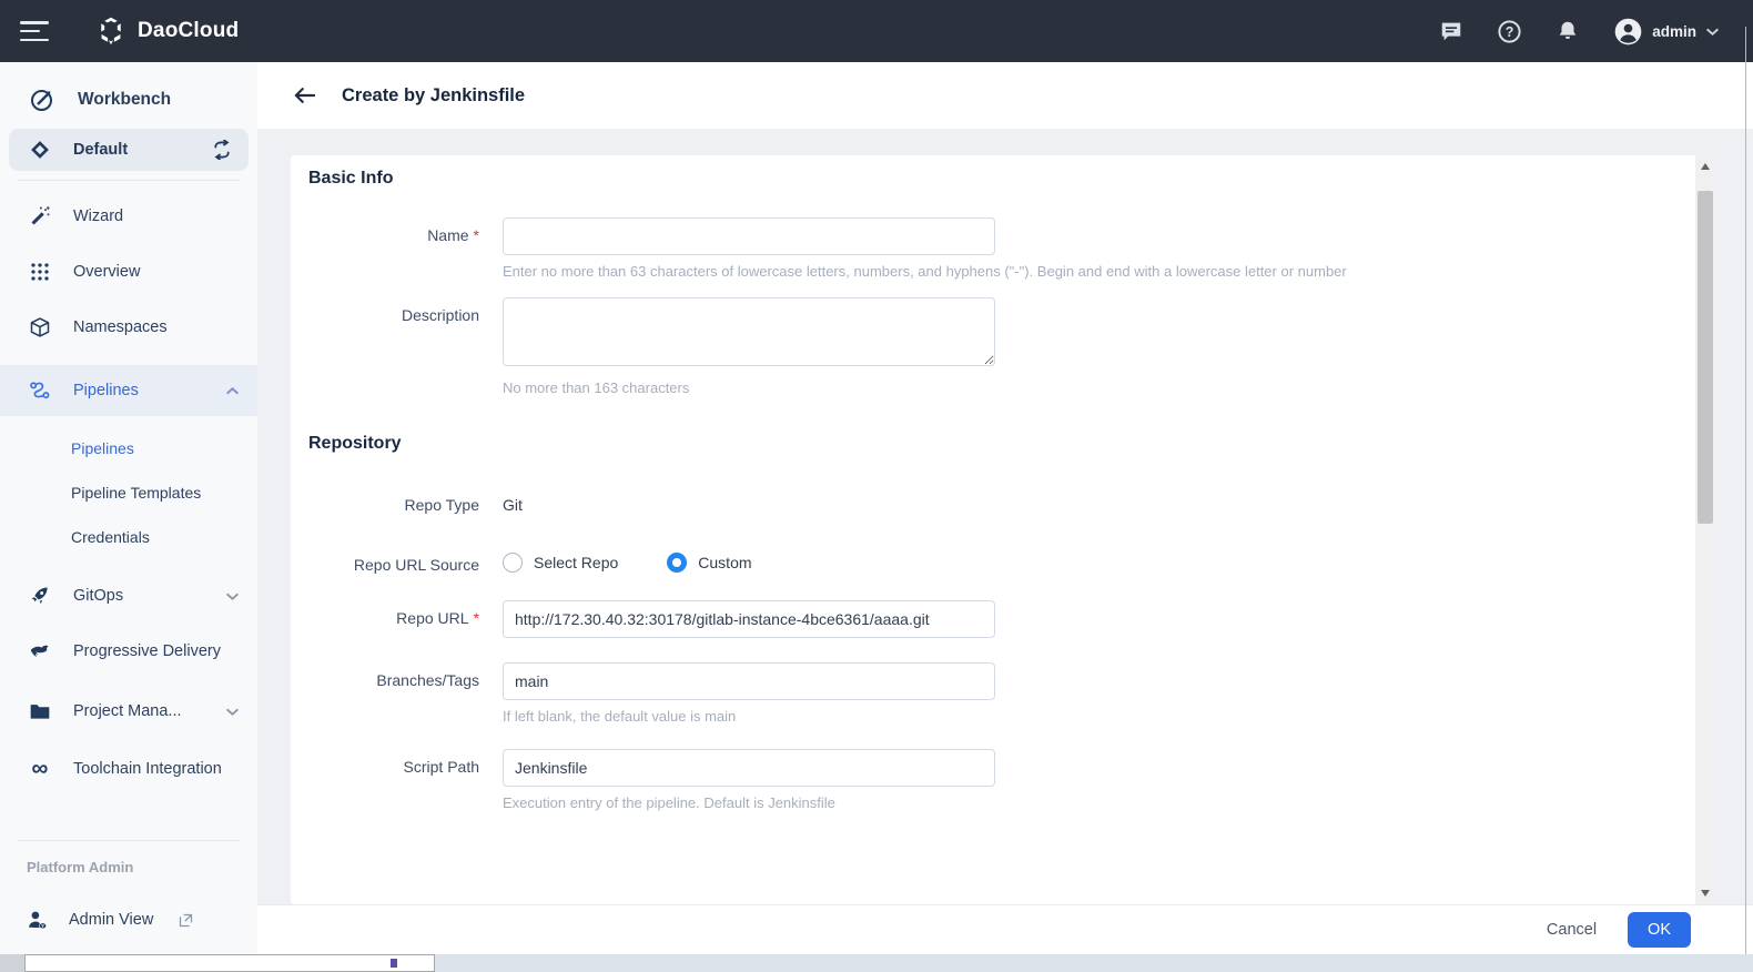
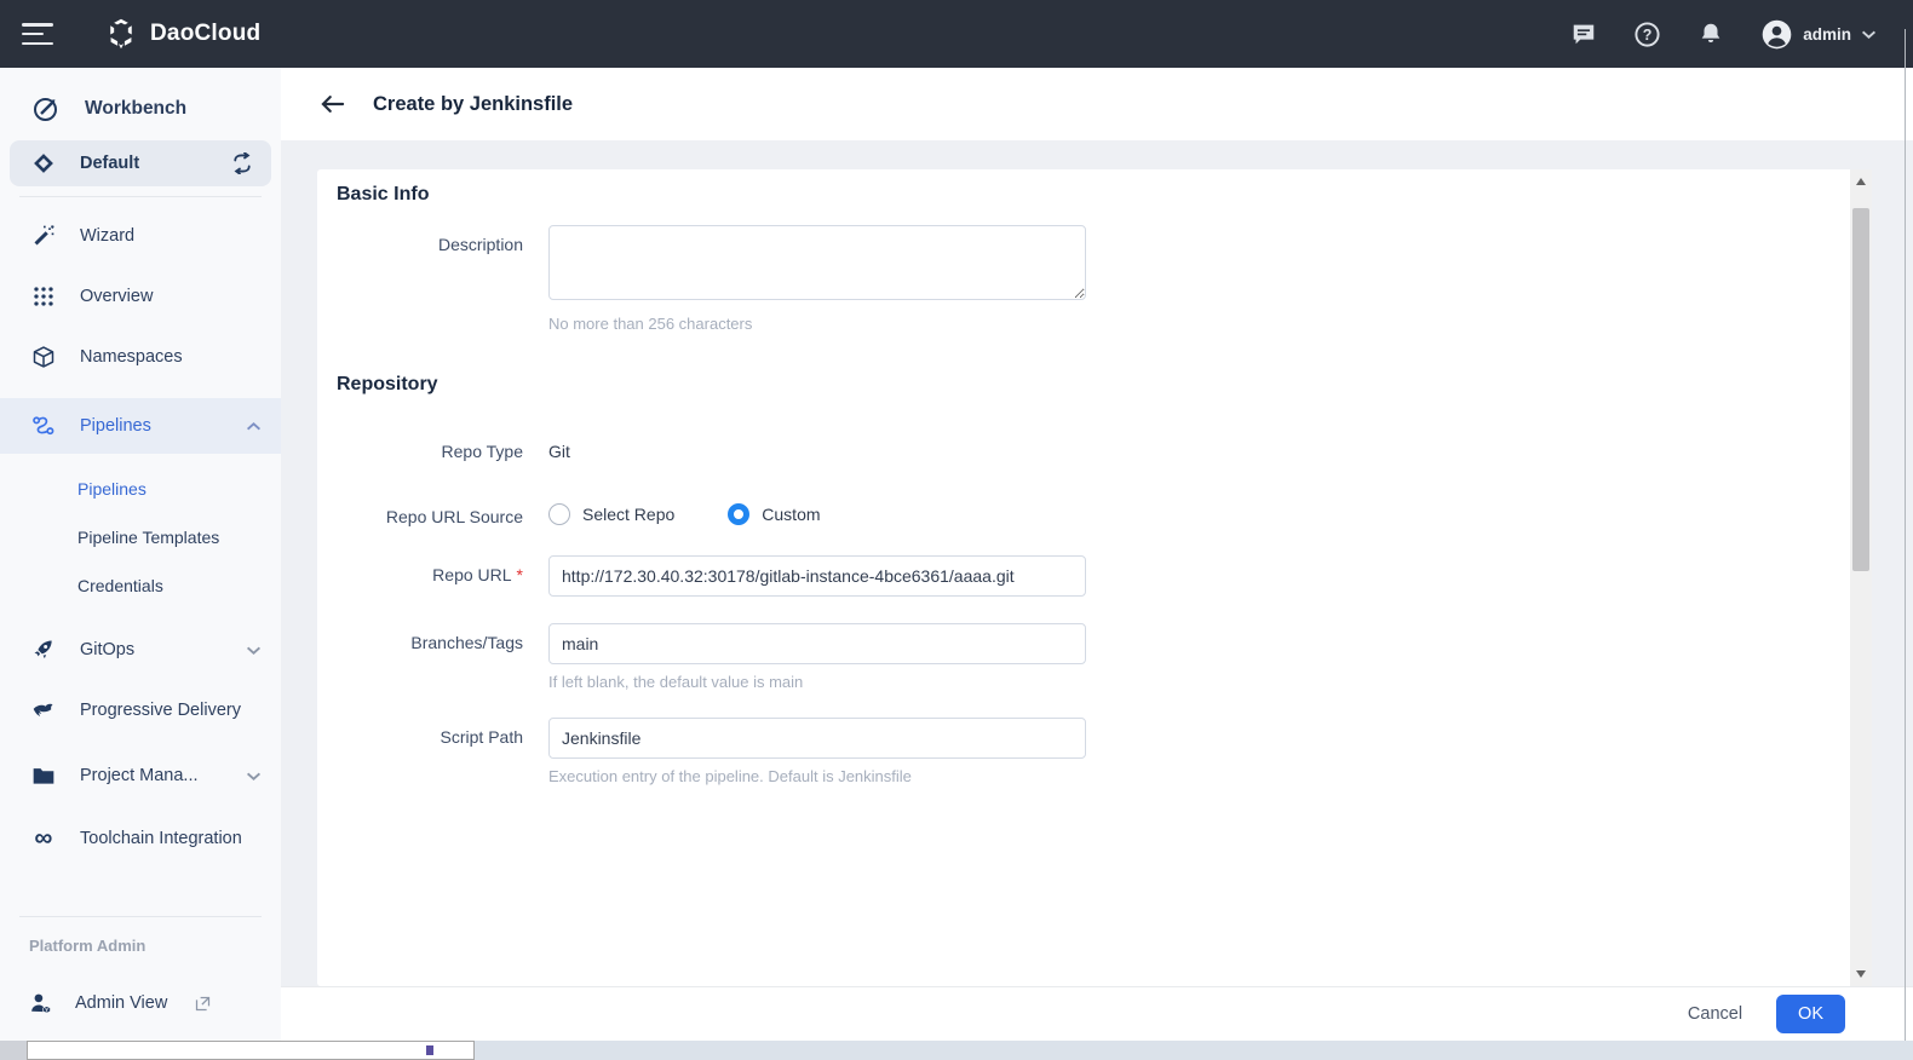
  DaoCloud
  ?
  admin
  Workbench
  Default
  Wizard
  Overview
  Namespaces
  Pipelines
  Pipelines
  Pipeline Templates
  Credentials
  GitOps
  Progressive Delivery
  Project Mana...
  ∞
  Toolchain Integration
  Platform Admin
  Admin View
  Create by Jenkinsfile
  Basic Info
- Name *
- Enter no more than 63 characters of lowercase letters, numbers, and hyphens ("-"). Begin and end with a lowercase letter or number
  Description
- No more than 163 characters
+ No more than 256 characters
  Repository
  Repo Type
  Git
  Repo URL Source
  Select Repo
  Custom
  Repo URL *
  http://172.30.40.32:30178/gitlab-instance-4bce6361/aaaa.git
  Branches/Tags
  main
  If left blank, the default value is main
  Script Path
  Jenkinsfile
  Execution entry of the pipeline. Default is Jenkinsfile
  Cancel
  OK
